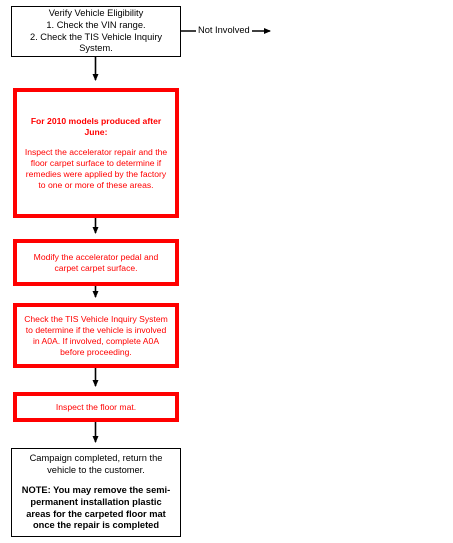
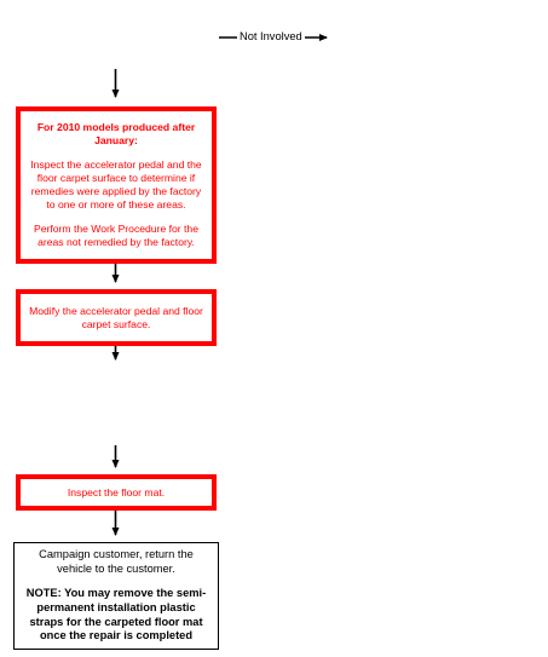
- Verify Vehicle Eligibility
- 1. Check the VIN range.
- 2. Check the TIS Vehicle Inquiry System.
  Not Involved
- For 2010 models produced after June:
+ For 2010 models produced after January:
- Inspect the accelerator repair and the floor carpet surface to determine if remedies were applied by the factory to one or more of these areas.
+ Inspect the accelerator pedal and the floor carpet surface to determine if remedies were applied by the factory to one or more of these areas.
+ Perform the Work Procedure for the areas not remedied by the factory.
- Modify the accelerator pedal and carpet carpet surface.
+ Modify the accelerator pedal and floor carpet surface.
- Check the TIS Vehicle Inquiry System to determine if the vehicle is involved in A0A. If involved, complete A0A before proceeding.
  Inspect the floor mat.
- Campaign completed, return the vehicle to the customer.
+ Campaign customer, return the vehicle to the customer.
- NOTE: You may remove the semi-permanent installation plastic areas for the carpeted floor mat once the repair is completed
+ NOTE: You may remove the semi-permanent installation plastic straps for the carpeted floor mat once the repair is completed
